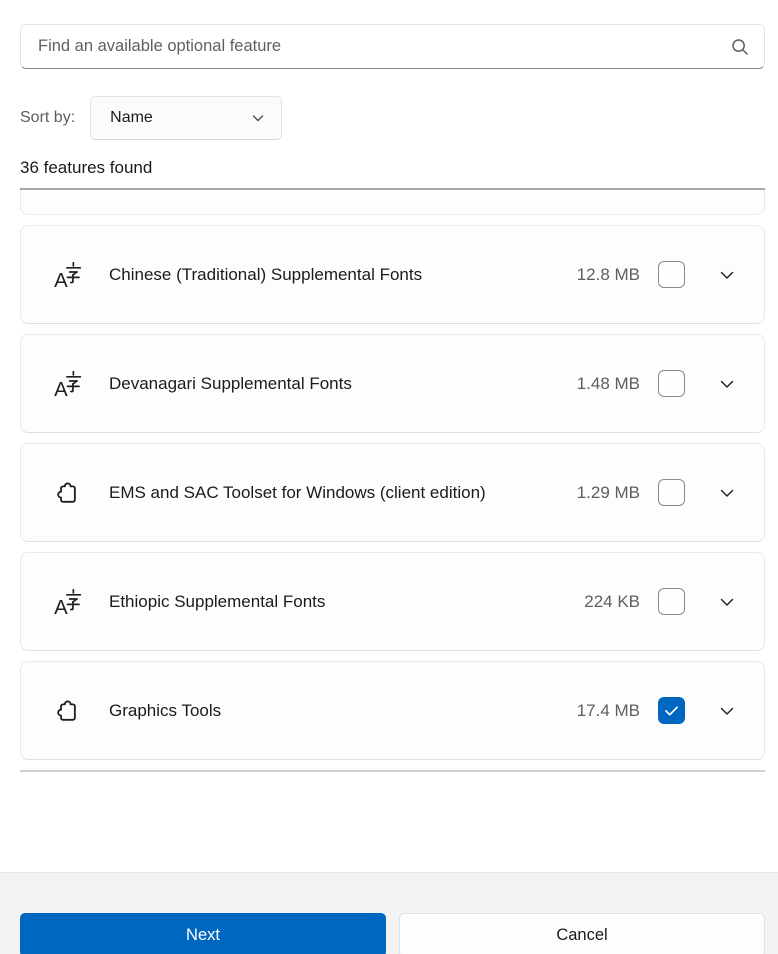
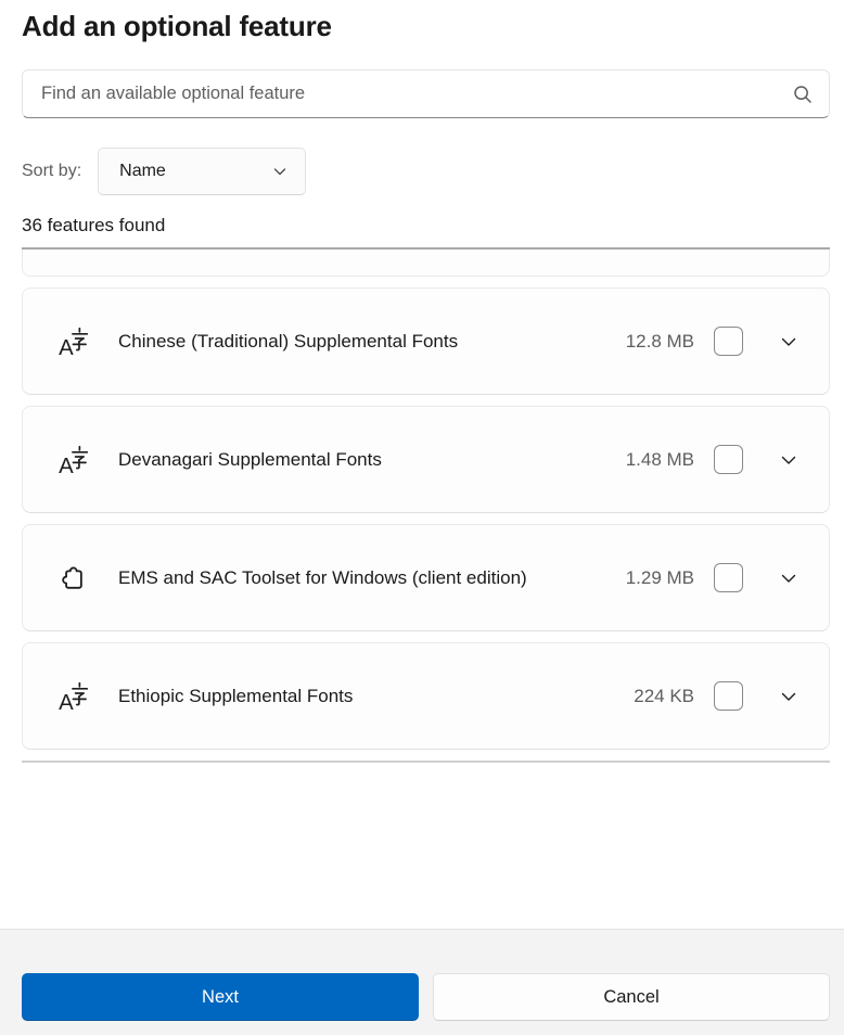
+ Add an optional feature
  Find an available optional feature
  Sort by:
  Name
  36 features found
  A
  Chinese (Traditional) Supplemental Fonts
  12.8 MB
  A
  Devanagari Supplemental Fonts
  1.48 MB
  EMS and SAC Toolset for Windows (client edition)
  1.29 MB
  A
  Ethiopic Supplemental Fonts
  224 KB
- Graphics Tools
- 17.4 MB
  Next
  Cancel
